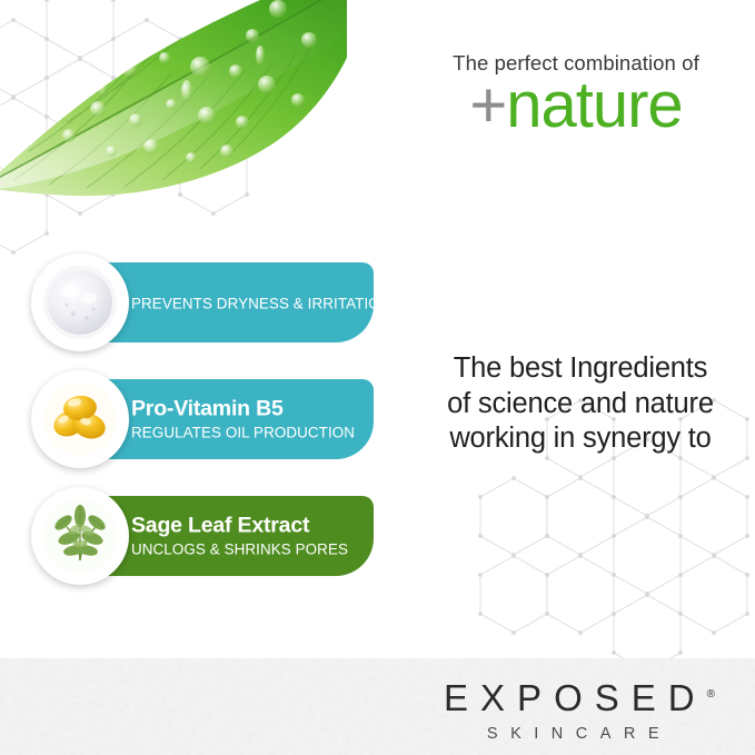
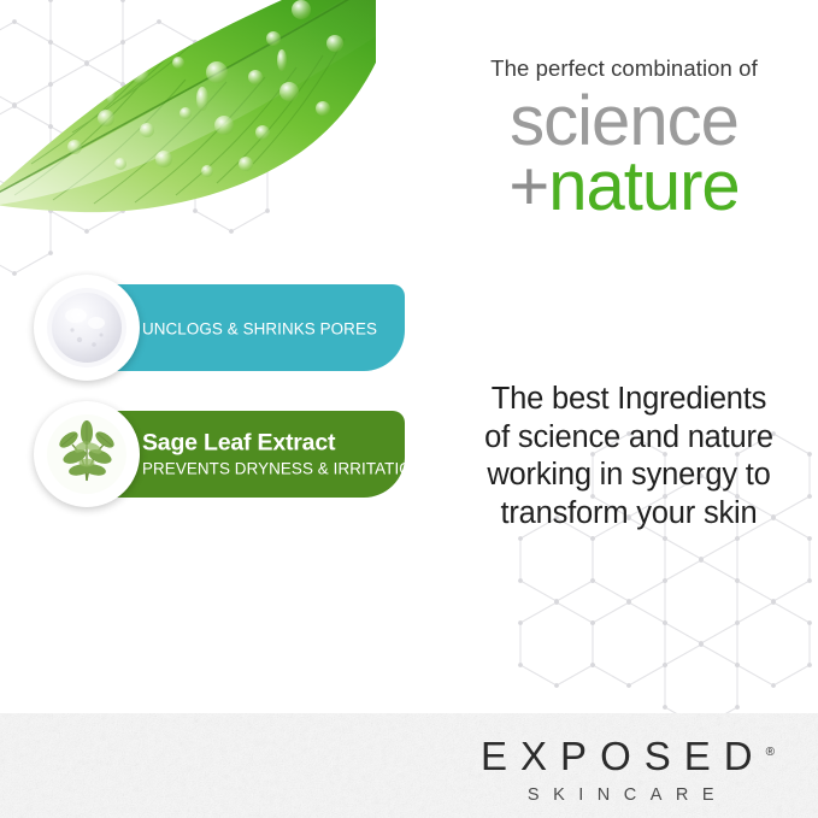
  The perfect combination of
+ science
  +nature
  The best Ingredients
  of science and nature
  working in synergy to
+ transform your skin
- PREVENTS DRYNESS & IRRITATION
+ UNCLOGS & SHRINKS PORES
- Pro-Vitamin B5
- REGULATES OIL PRODUCTION
  Sage Leaf Extract
- UNCLOGS & SHRINKS PORES
+ PREVENTS DRYNESS & IRRITATION
  EXPOSED®
  SKINCARE
